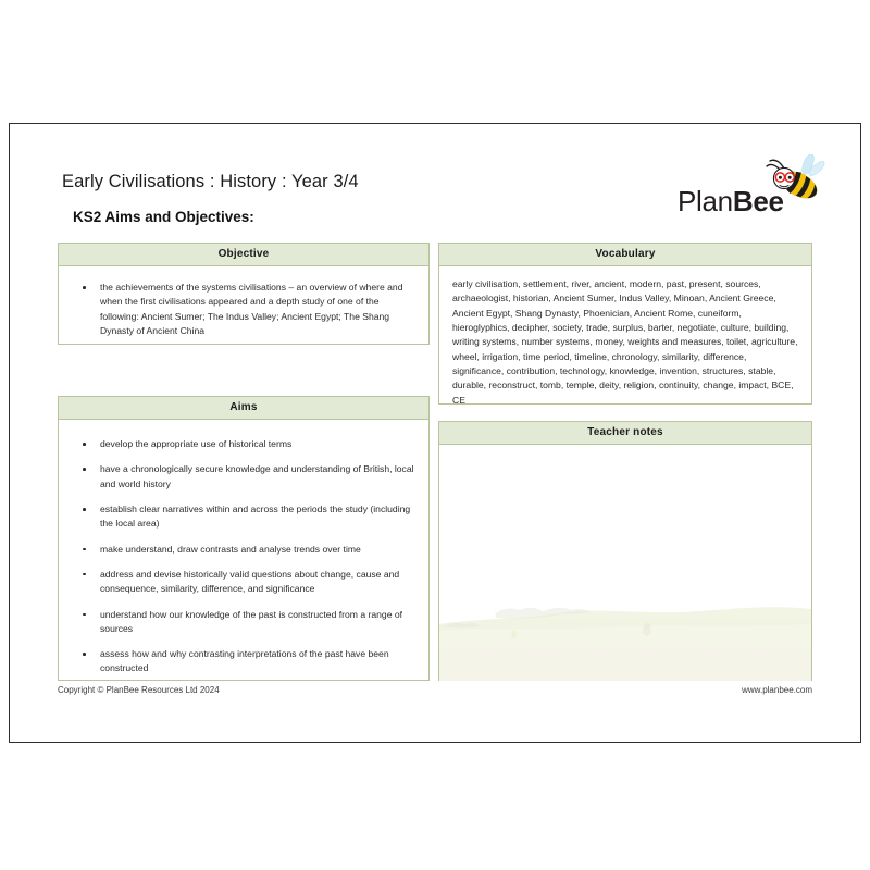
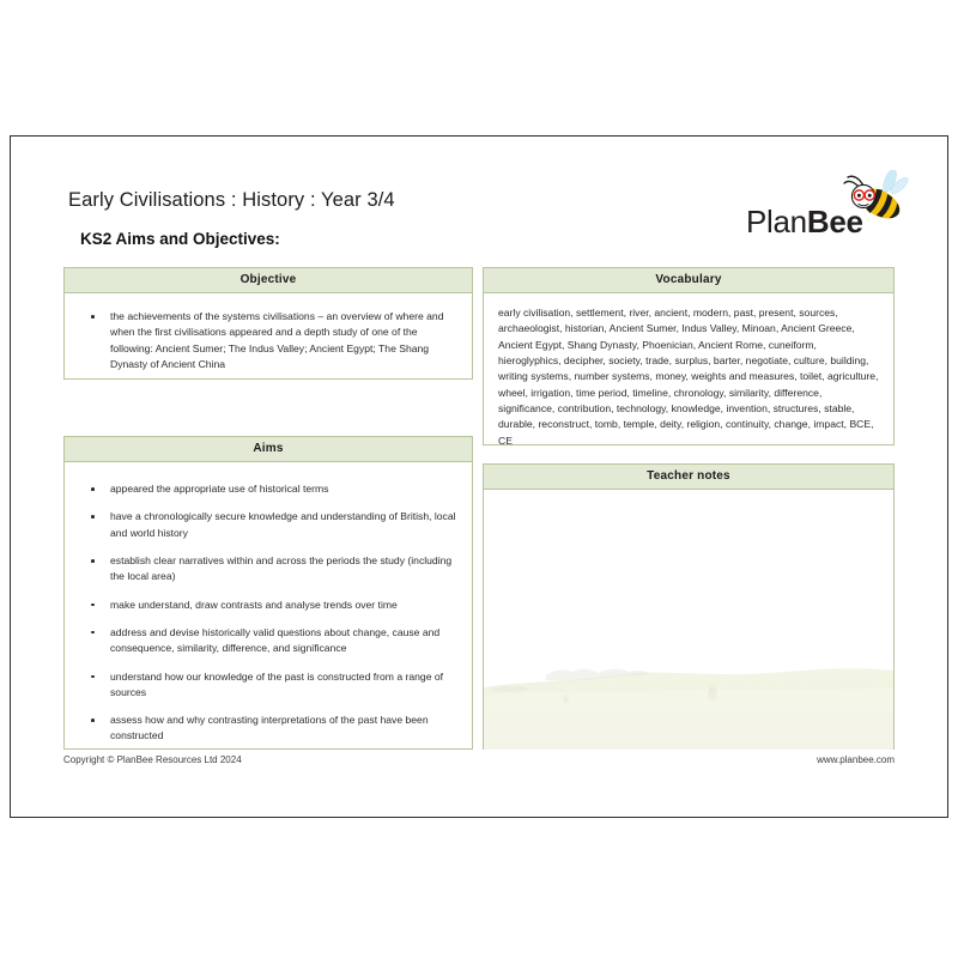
  Early Civilisations : History : Year 3/4
  KS2 Aims and Objectives:
  PlanBee
  Objective
  the achievements of the systems civilisations – an overview of where and when the first civilisations appeared and a depth study of one of the following: Ancient Sumer; The Indus Valley; Ancient Egypt; The Shang Dynasty of Ancient China
  Vocabulary
  early civilisation, settlement, river, ancient, modern, past, present, sources, archaeologist, historian, Ancient Sumer, Indus Valley, Minoan, Ancient Greece, Ancient Egypt, Shang Dynasty, Phoenician, Ancient Rome, cuneiform, hieroglyphics, decipher, society, trade, surplus, barter, negotiate, culture, building, writing systems, number systems, money, weights and measures, toilet, agriculture, wheel, irrigation, time period, timeline, chronology, similarity, difference, significance, contribution, technology, knowledge, invention, structures, stable, durable, reconstruct, tomb, temple, deity, religion, continuity, change, impact, BCE, CE
  Aims
- develop the appropriate use of historical terms
+ appeared the appropriate use of historical terms
  have a chronologically secure knowledge and understanding of British, local and world history
  establish clear narratives within and across the periods the study (including the local area)
  make understand, draw contrasts and analyse trends over time
  address and devise historically valid questions about change, cause and consequence, similarity, difference, and significance
  understand how our knowledge of the past is constructed from a range of sources
  assess how and why contrasting interpretations of the past have been constructed
  Teacher notes
  Copyright © PlanBee Resources Ltd 2024
  www.planbee.com
